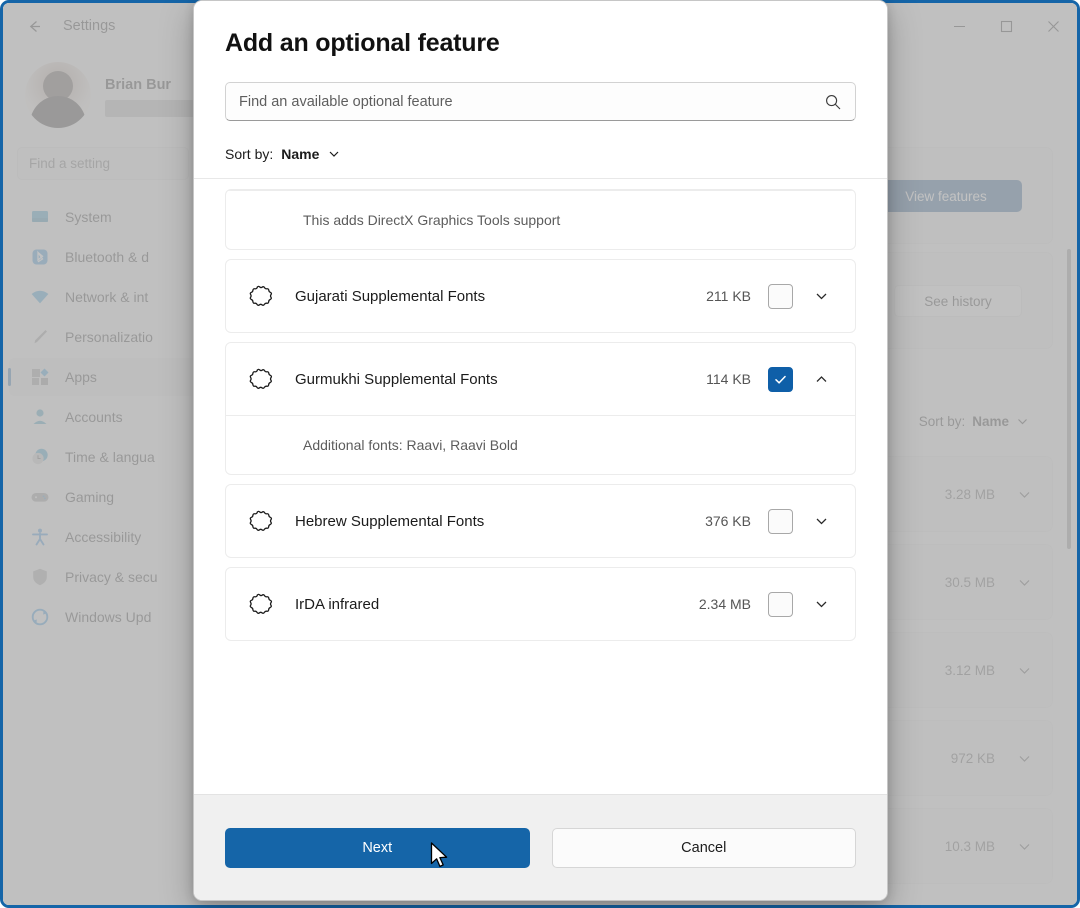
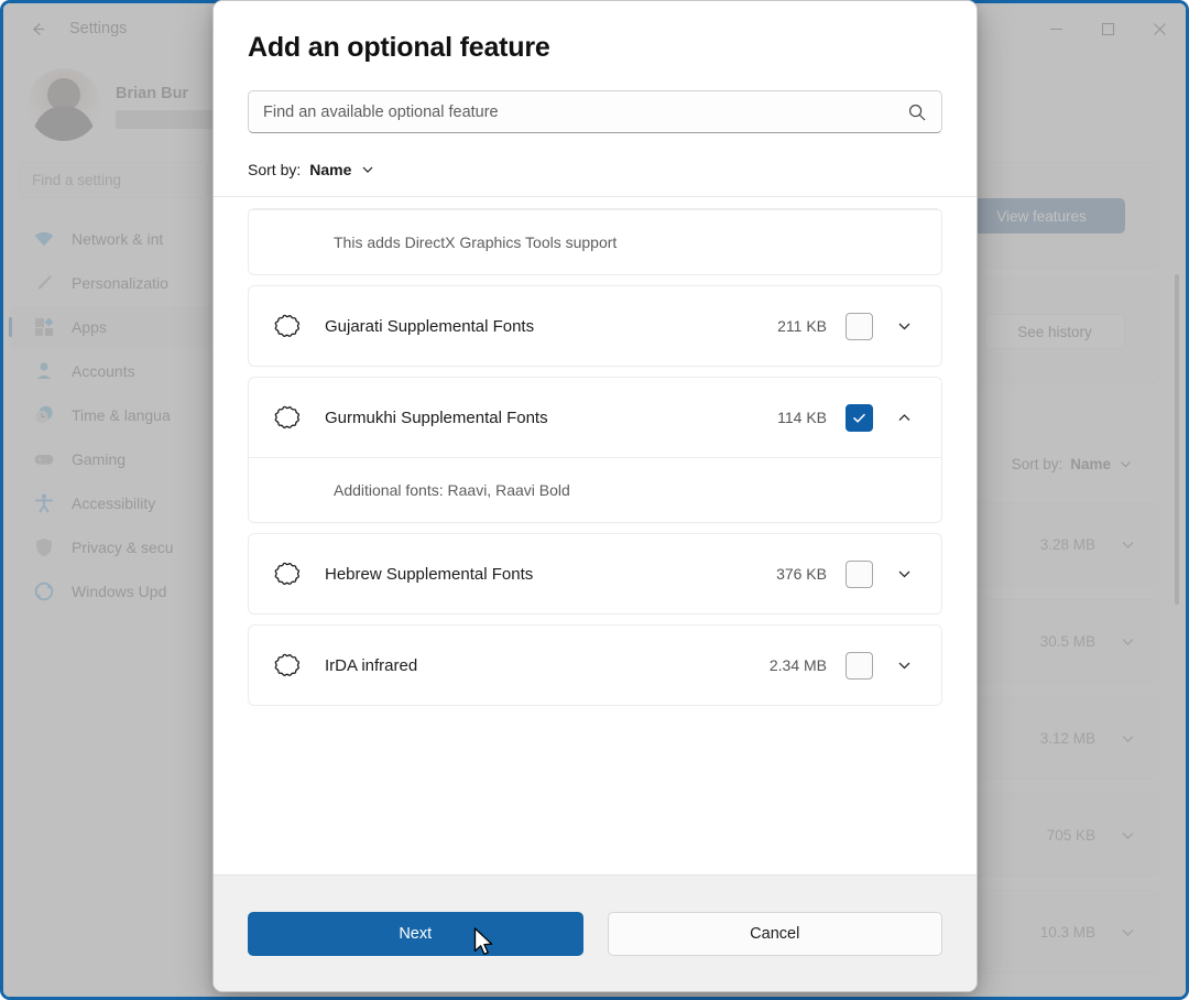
  Settings
  Brian Bur
  Find a setting
- System
- Bluetooth & d
  Network & int
  Personalizatio
  Apps
  Accounts
  Time & langua
  Gaming
  Accessibility
  Privacy & secu
  Windows Upd
  View features
  See history
  Sort by:
  Name
  3.28 MB
  30.5 MB
  3.12 MB
- 972 KB
+ 705 KB
  10.3 MB
  Add an optional feature
  Find an available optional feature
  Sort by:
  Name
  This adds DirectX Graphics Tools support
  Gujarati Supplemental Fonts
  211 KB
  Gurmukhi Supplemental Fonts
  114 KB
  Additional fonts: Raavi, Raavi Bold
  Hebrew Supplemental Fonts
  376 KB
  IrDA infrared
  2.34 MB
  Next
  Cancel
